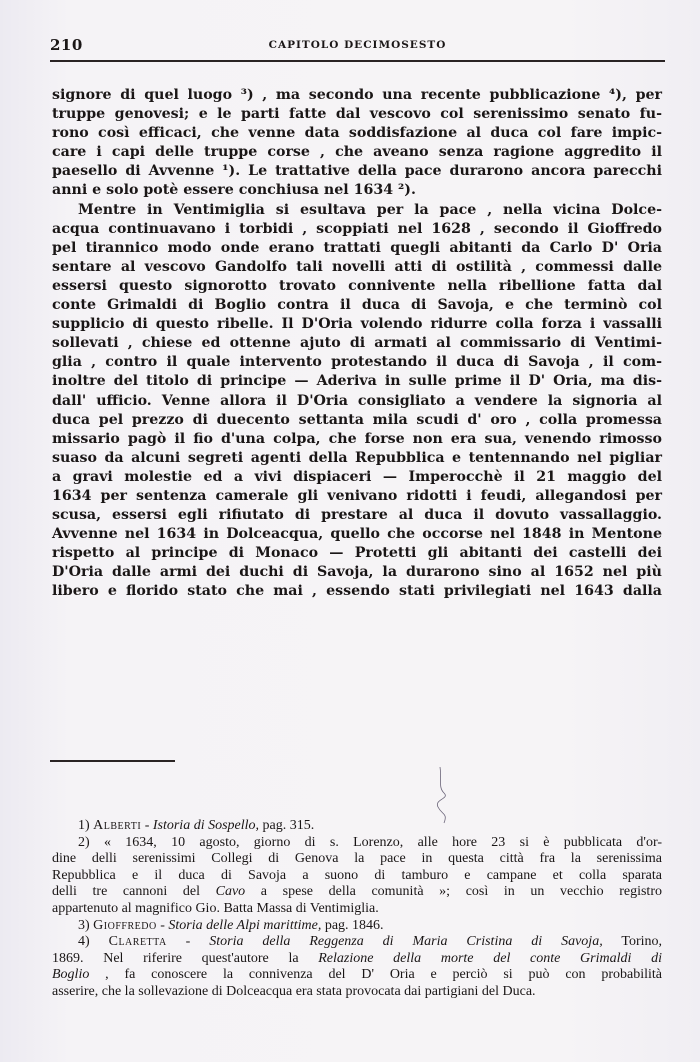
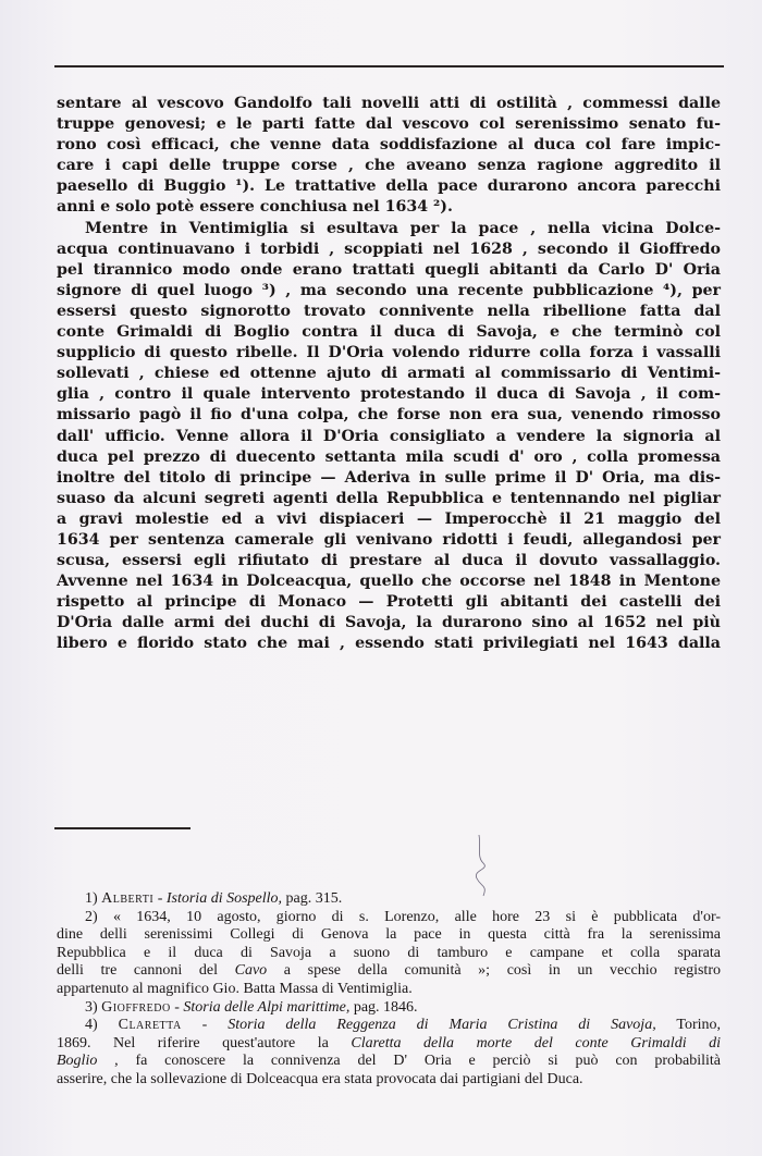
- 210
- CAPITOLO DECIMOSESTO
- signore di quel luogo ³) , ma secondo una recente pubblicazione ⁴), per
+ sentare al vescovo Gandolfo tali novelli atti di ostilità , commessi dalle
  truppe genovesi; e le parti fatte dal vescovo col serenissimo senato fu-
  rono così efficaci, che venne data soddisfazione al duca col fare impic-
  care i capi delle truppe corse , che aveano senza ragione aggredito il
- paesello di Avvenne ¹). Le trattative della pace durarono ancora parecchi
+ paesello di Buggio ¹). Le trattative della pace durarono ancora parecchi
  anni e solo potè essere conchiusa nel 1634 ²).
  Mentre in Ventimiglia si esultava per la pace , nella vicina Dolce-
  acqua continuavano i torbidi , scoppiati nel 1628 , secondo il Gioffredo
  pel tirannico modo onde erano trattati quegli abitanti da Carlo D' Oria
- sentare al vescovo Gandolfo tali novelli atti di ostilità , commessi dalle
+ signore di quel luogo ³) , ma secondo una recente pubblicazione ⁴), per
  essersi questo signorotto trovato connivente nella ribellione fatta dal
  conte Grimaldi di Boglio contra il duca di Savoja, e che terminò col
  supplicio di questo ribelle. Il D'Oria volendo ridurre colla forza i vassalli
  sollevati , chiese ed ottenne ajuto di armati al commissario di Ventimi-
  glia , contro il quale intervento protestando il duca di Savoja , il com-
- inoltre del titolo di principe — Aderiva in sulle prime il D' Oria, ma dis-
+ missario pagò il fio d'una colpa, che forse non era sua, venendo rimosso
  dall' ufficio. Venne allora il D'Oria consigliato a vendere la signoria al
  duca pel prezzo di duecento settanta mila scudi d' oro , colla promessa
- missario pagò il fio d'una colpa, che forse non era sua, venendo rimosso
+ inoltre del titolo di principe — Aderiva in sulle prime il D' Oria, ma dis-
  suaso da alcuni segreti agenti della Repubblica e tentennando nel pigliar
  a gravi molestie ed a vivi dispiaceri — Imperocchè il 21 maggio del
  1634 per sentenza camerale gli venivano ridotti i feudi, allegandosi per
  scusa, essersi egli rifiutato di prestare al duca il dovuto vassallaggio.
  Avvenne nel 1634 in Dolceacqua, quello che occorse nel 1848 in Mentone
  rispetto al principe di Monaco — Protetti gli abitanti dei castelli dei
  D'Oria dalle armi dei duchi di Savoja, la durarono sino al 1652 nel più
  libero e florido stato che mai , essendo stati privilegiati nel 1643 dalla
  1) Alberti - Istoria di Sospello, pag. 315.
  2) « 1634, 10 agosto, giorno di s. Lorenzo, alle hore 23 si è pubblicata d'or-
  dine delli serenissimi Collegi di Genova la pace in questa città fra la serenissima
  Repubblica e il duca di Savoja a suono di tamburo e campane et colla sparata
  delli tre cannoni del Cavo a spese della comunità »; così in un vecchio registro
  appartenuto al magnifico Gio. Batta Massa di Ventimiglia.
  3) Gioffredo - Storia delle Alpi marittime, pag. 1846.
  4) Claretta - Storia della Reggenza di Maria Cristina di Savoja, Torino,
- 1869. Nel riferire quest'autore la Relazione della morte del conte Grimaldi di
+ 1869. Nel riferire quest'autore la Claretta della morte del conte Grimaldi di
  Boglio , fa conoscere la connivenza del D' Oria e perciò si può con probabilità
  asserire, che la sollevazione di Dolceacqua era stata provocata dai partigiani del Duca.
